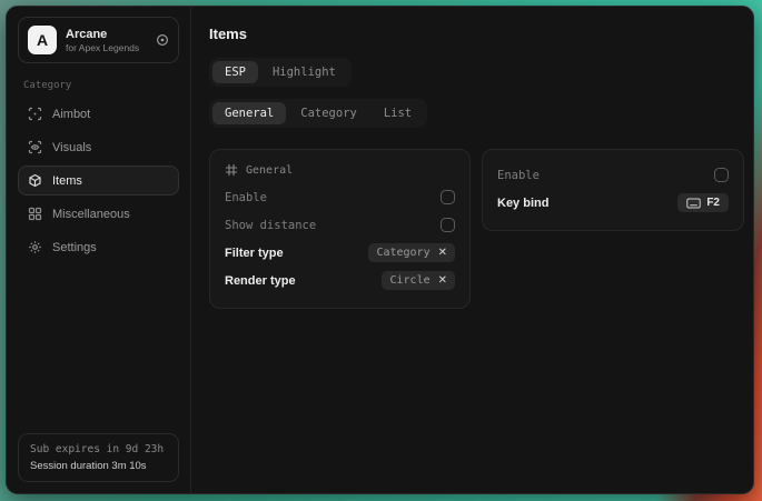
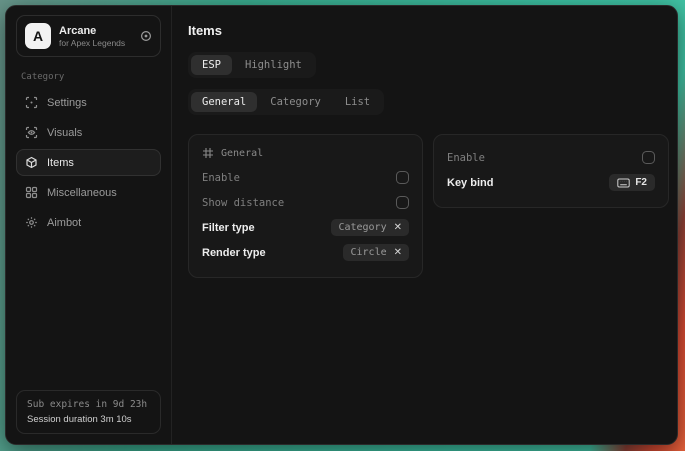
  A
  Arcane
  for Apex Legends
  Category
- Aimbot
+ Settings
  Visuals
  Items
  Miscellaneous
- Settings
+ Aimbot
  Sub expires in 9d 23h
  Session duration 3m 10s
  Items
  ESP
  Highlight
  General
  Category
  List
  General
  Enable
  Show distance
  Filter type
  Category
  ✕
  Render type
  Circle
  ✕
  Enable
  Key bind
  F2
